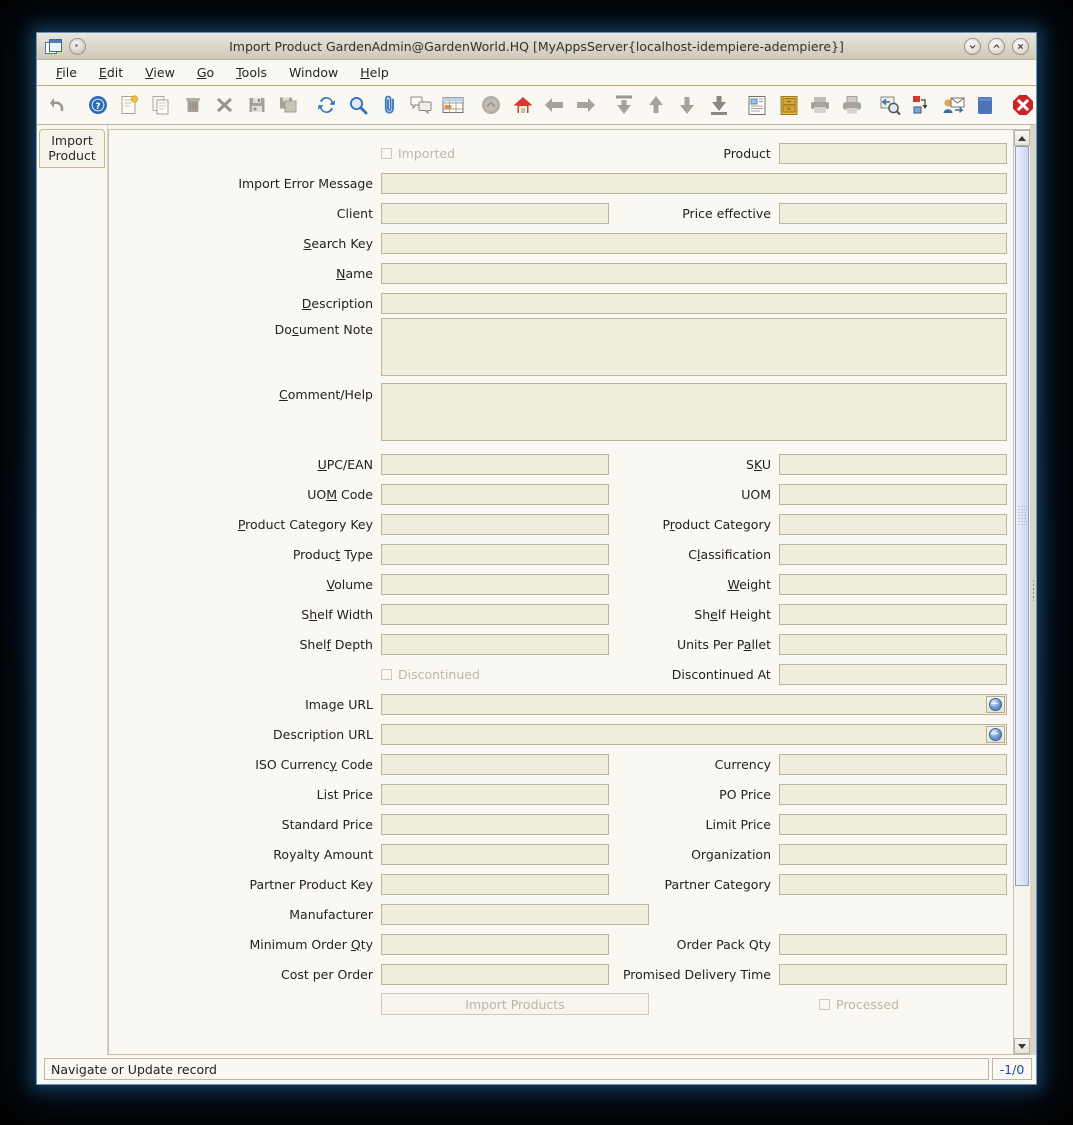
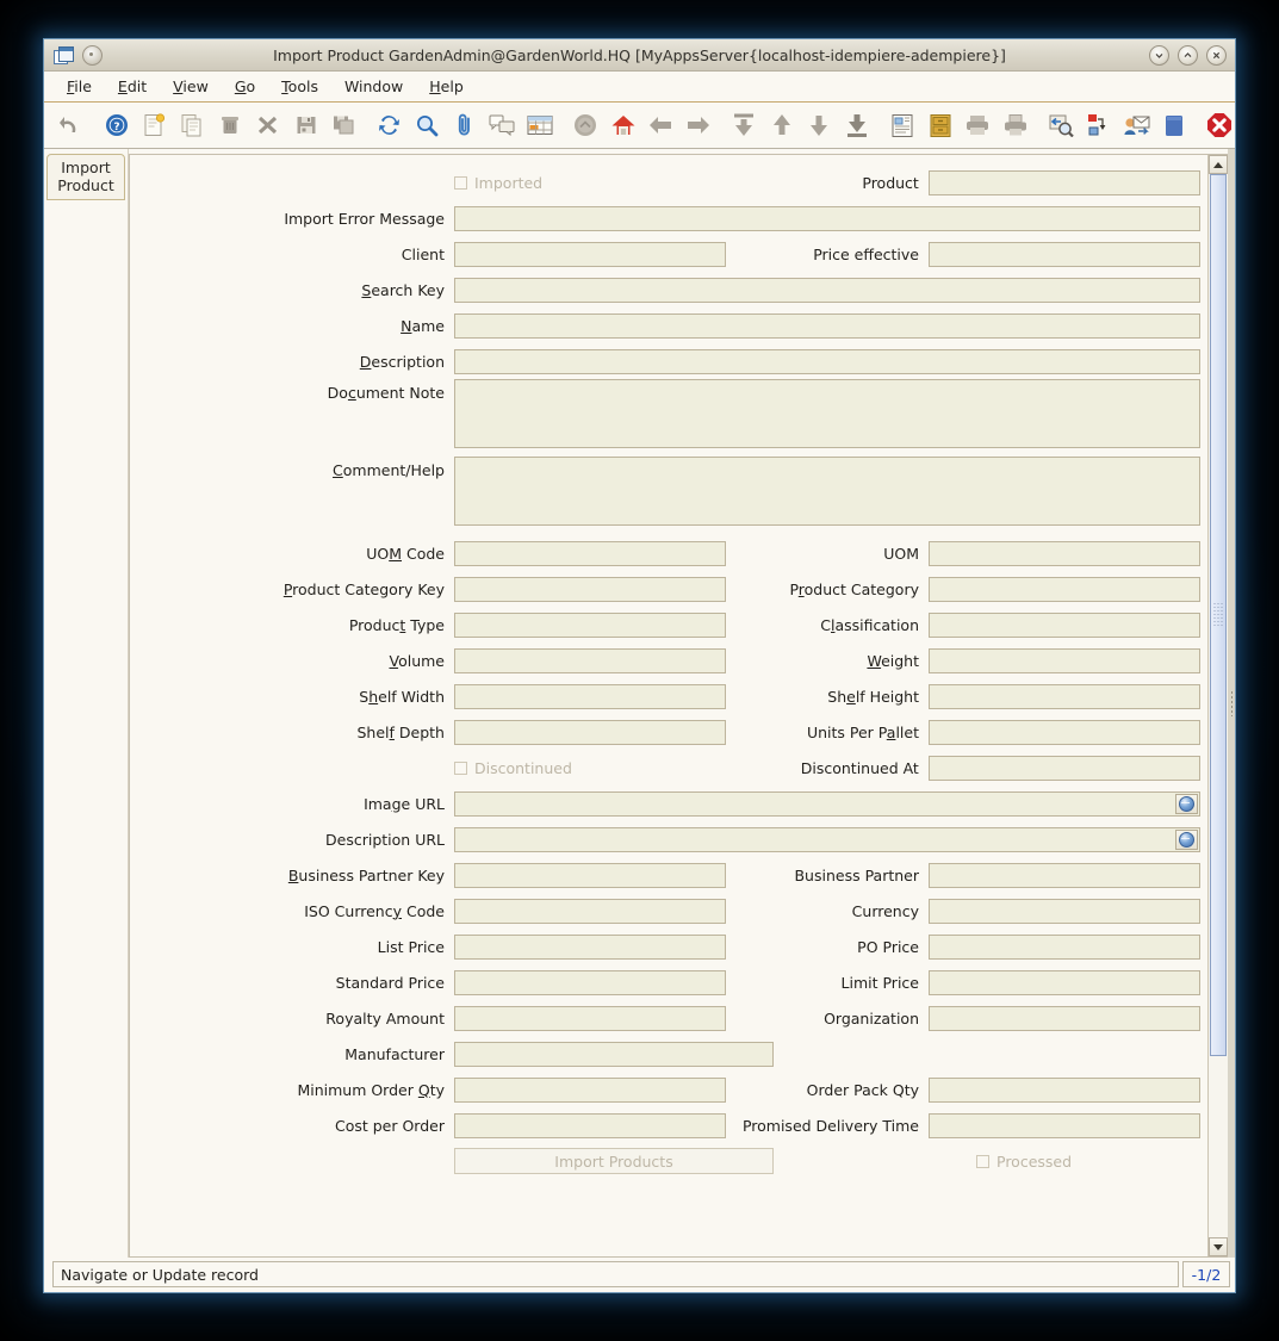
  Import Product GardenAdmin@GardenWorld.HQ [MyAppsServer{localhost-idempiere-adempiere}]
  File
  Edit
  View
  Go
  Tools
  Window
  Help
  ?
  Import
  Product
  Imported
  Product
  Import Error Message
  Client
  Price effective
  Search Key
  Name
  Description
  Document Note
  Comment/Help
- UPC/EAN
- SKU
  UOM Code
  UOM
  Product Category Key
  Product Category
  Product Type
  Classification
  Volume
  Weight
  Shelf Width
  Shelf Height
  Shelf Depth
  Units Per Pallet
  Discontinued
  Discontinued At
  Image URL
  Description URL
+ Business Partner Key
+ Business Partner
  ISO Currency Code
  Currency
  List Price
  PO Price
  Standard Price
  Limit Price
  Royalty Amount
  Organization
- Partner Product Key
- Partner Category
  Manufacturer
  Minimum Order Qty
  Order Pack Qty
  Cost per Order
  Promised Delivery Time
  Import Products
  Processed
  Navigate or Update record
- -1/0
+ -1/2
